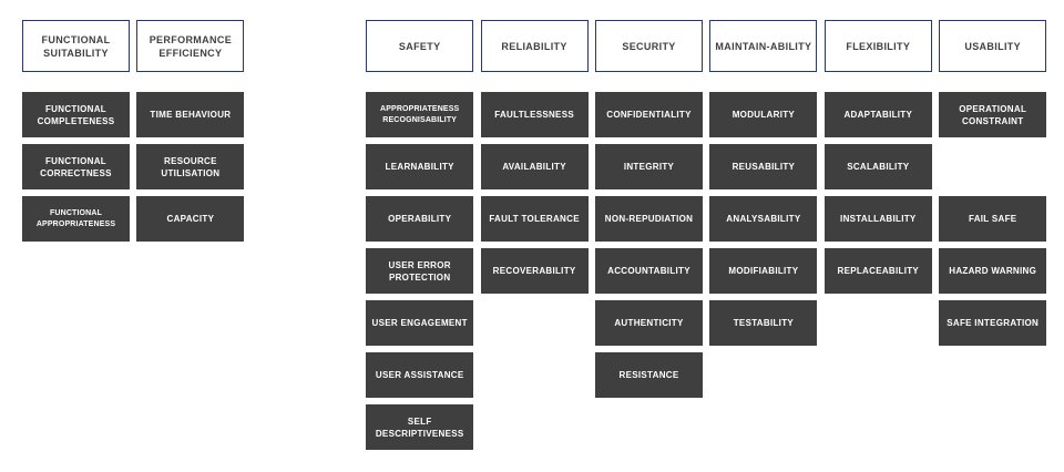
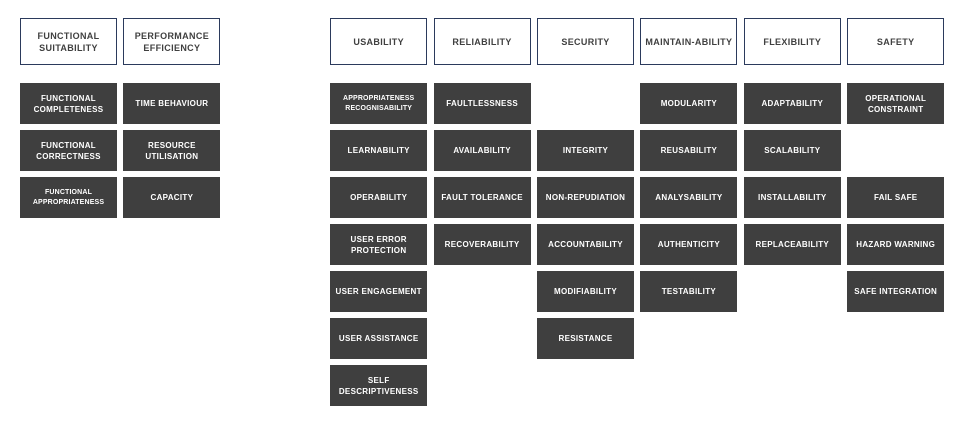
  FUNCTIONAL SUITABILITY
  FUNCTIONAL COMPLETENESS
  FUNCTIONAL CORRECTNESS
  PERFORMANCE EFFICIENCY
  TIME BEHAVIOUR
  RESOURCE UTILISATION
  CAPACITY
- SAFETY
+ USABILITY
  LEARNABILITY
  OPERABILITY
  USER ERROR PROTECTION
  USER ENGAGEMENT
  USER ASSISTANCE
  SELF DESCRIPTIVENESS
  RELIABILITY
  FAULTLESSNESS
  AVAILABILITY
  FAULT TOLERANCE
  RECOVERABILITY
  SECURITY
- CONFIDENTIALITY
  INTEGRITY
  NON-REPUDIATION
  ACCOUNTABILITY
- AUTHENTICITY
+ MODIFIABILITY
  RESISTANCE
  MAINTAIN-ABILITY
  MODULARITY
  REUSABILITY
  ANALYSABILITY
- MODIFIABILITY
+ AUTHENTICITY
  TESTABILITY
  FLEXIBILITY
  ADAPTABILITY
  SCALABILITY
  INSTALLABILITY
  REPLACEABILITY
- USABILITY
+ SAFETY
  OPERATIONAL CONSTRAINT
  FAIL SAFE
  HAZARD WARNING
  SAFE INTEGRATION
